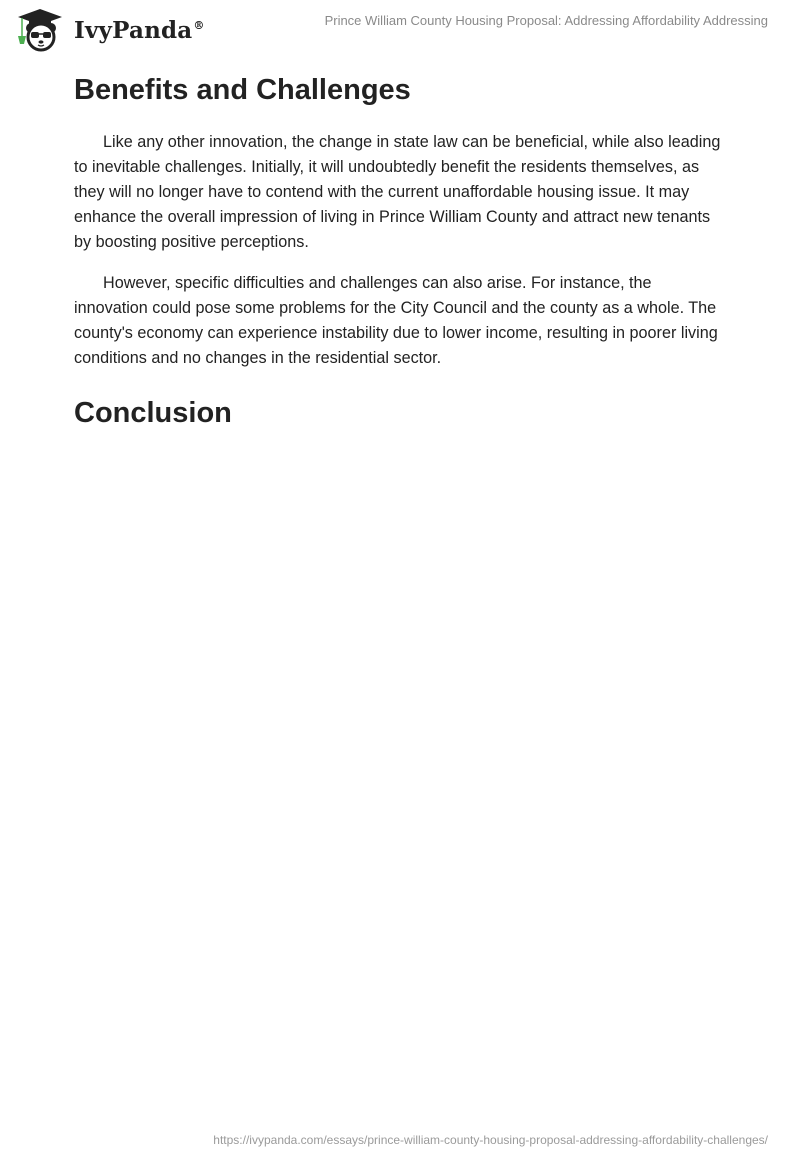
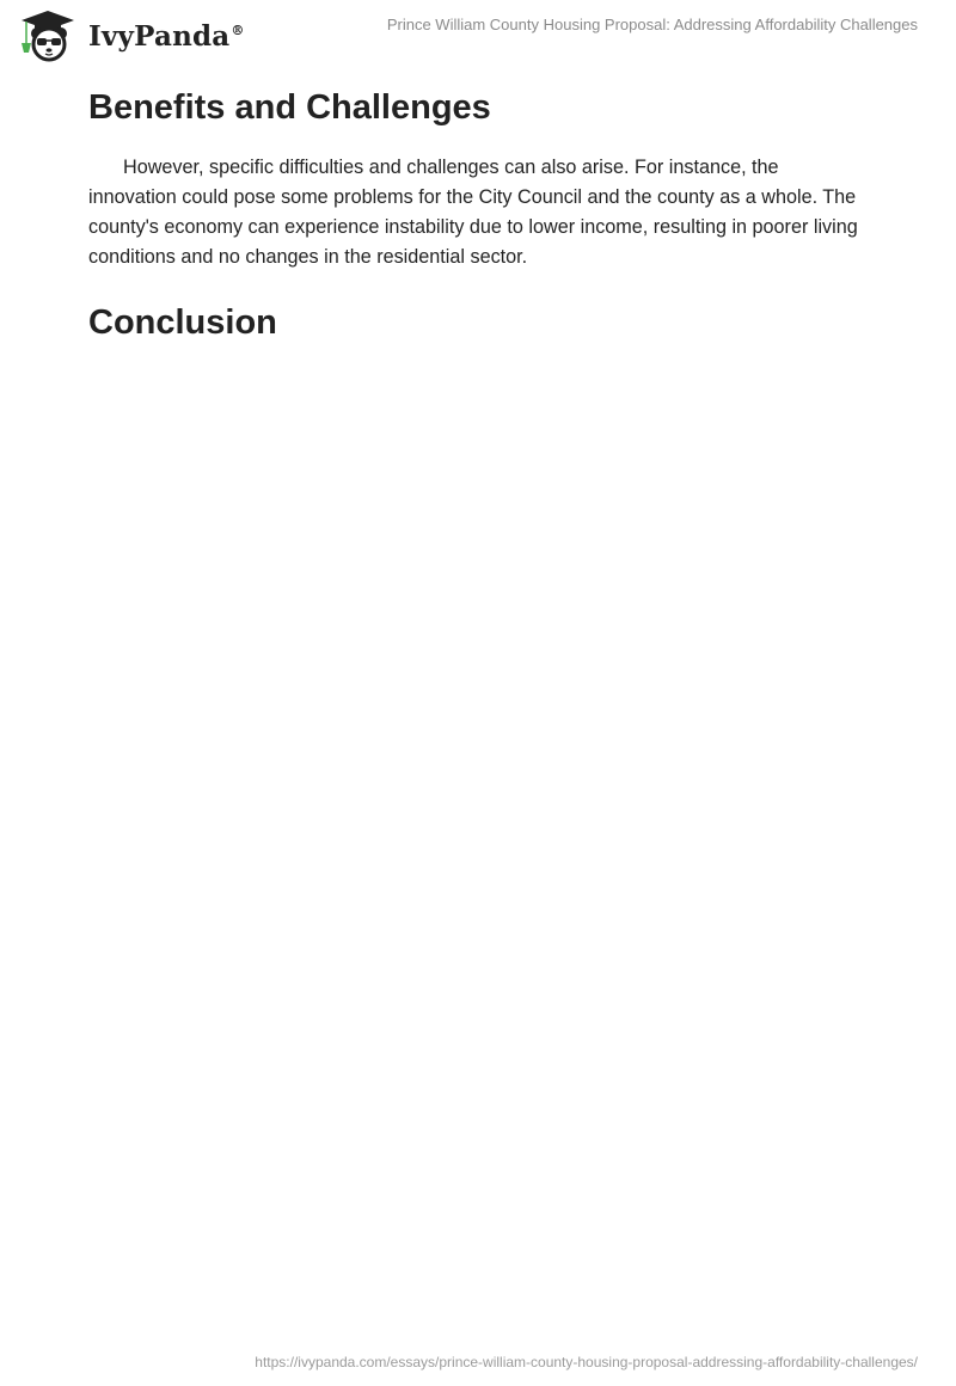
  IvyPanda®
- Prince William County Housing Proposal: Addressing Affordability Addressing
+ Prince William County Housing Proposal: Addressing Affordability Challenges
  Benefits and Challenges
- Like any other innovation, the change in state law can be beneficial, while also leading to inevitable challenges. Initially, it will undoubtedly benefit the residents themselves, as they will no longer have to contend with the current unaffordable housing issue. It may enhance the overall impression of living in Prince William County and attract new tenants by boosting positive perceptions.
  However, specific difficulties and challenges can also arise. For instance, the innovation could pose some problems for the City Council and the county as a whole. The county's economy can experience instability due to lower income, resulting in poorer living conditions and no changes in the residential sector.
  Conclusion
  https://ivypanda.com/essays/prince-william-county-housing-proposal-addressing-affordability-challenges/
